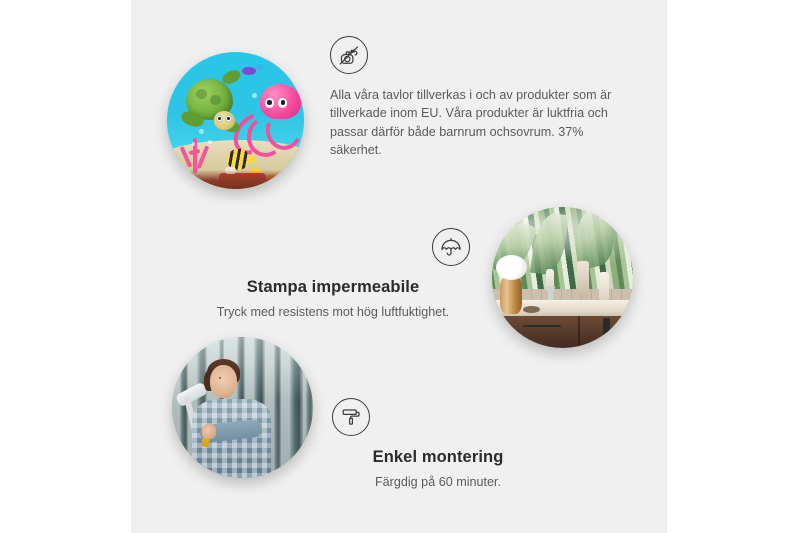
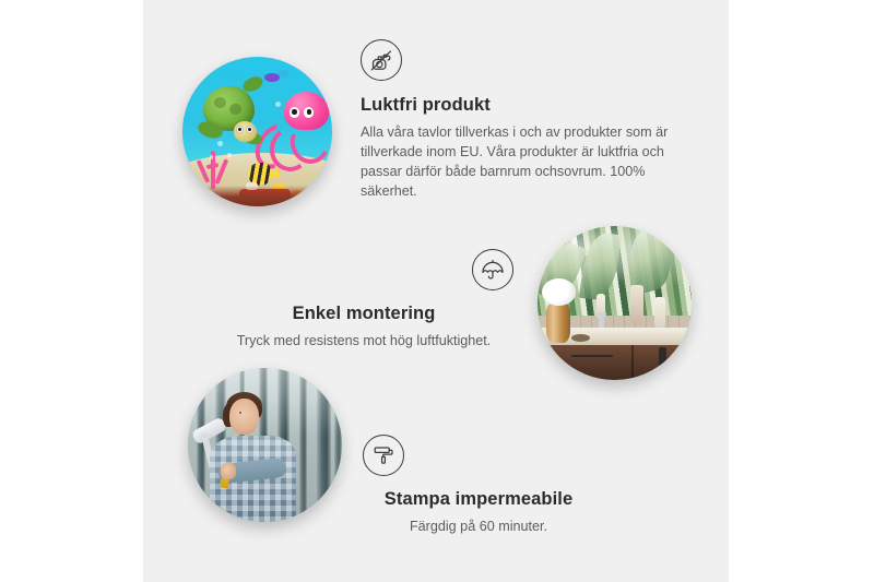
+ Luktfri produkt
- Alla våra tavlor tillverkas i och av produkter som är tillverkade inom EU. Våra produkter är luktfria och passar därför både barnrum ochsovrum. 37% säkerhet.
+ Alla våra tavlor tillverkas i och av produkter som är tillverkade inom EU. Våra produkter är luktfria och passar därför både barnrum ochsovrum. 100% säkerhet.
- Stampa impermeabile
+ Enkel montering
  Tryck med resistens mot hög luftfuktighet.
- Enkel montering
+ Stampa impermeabile
  Färgdig på 60 minuter.
